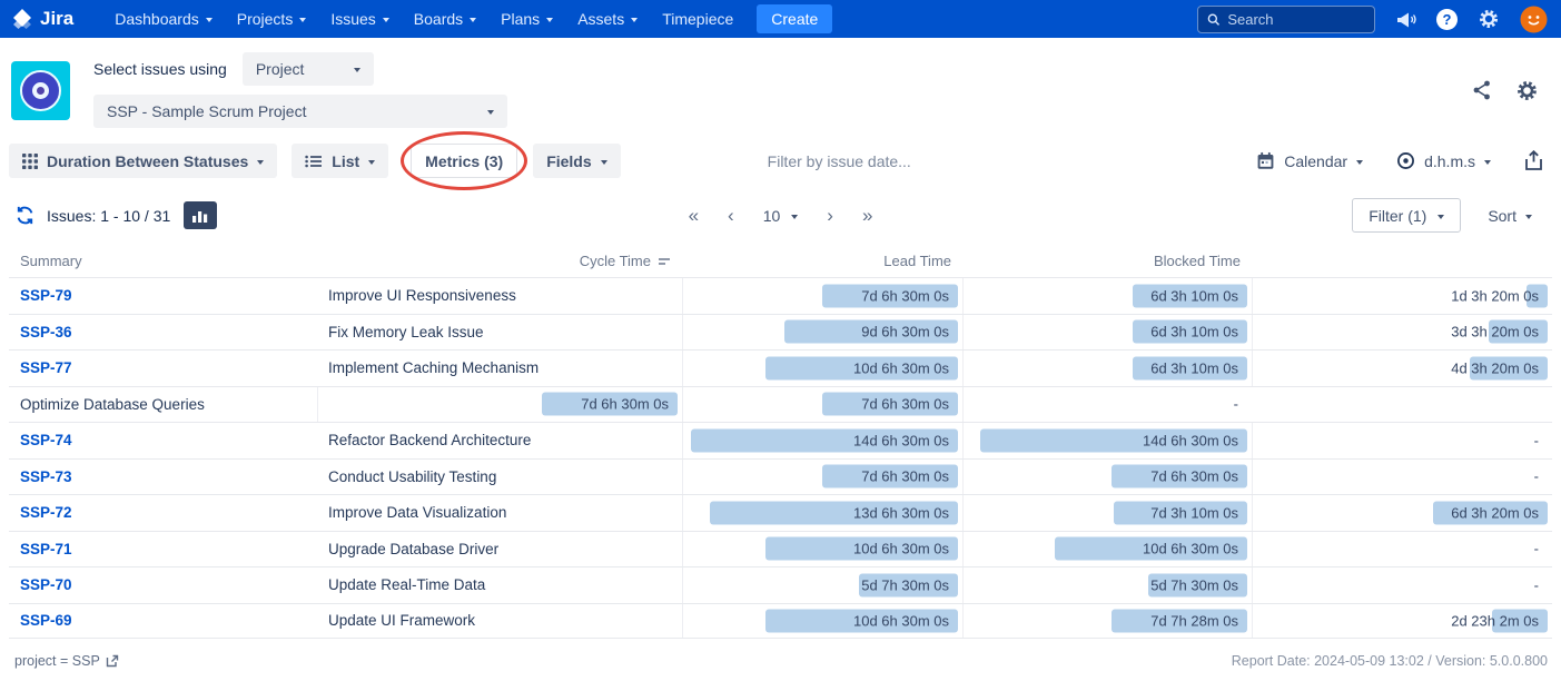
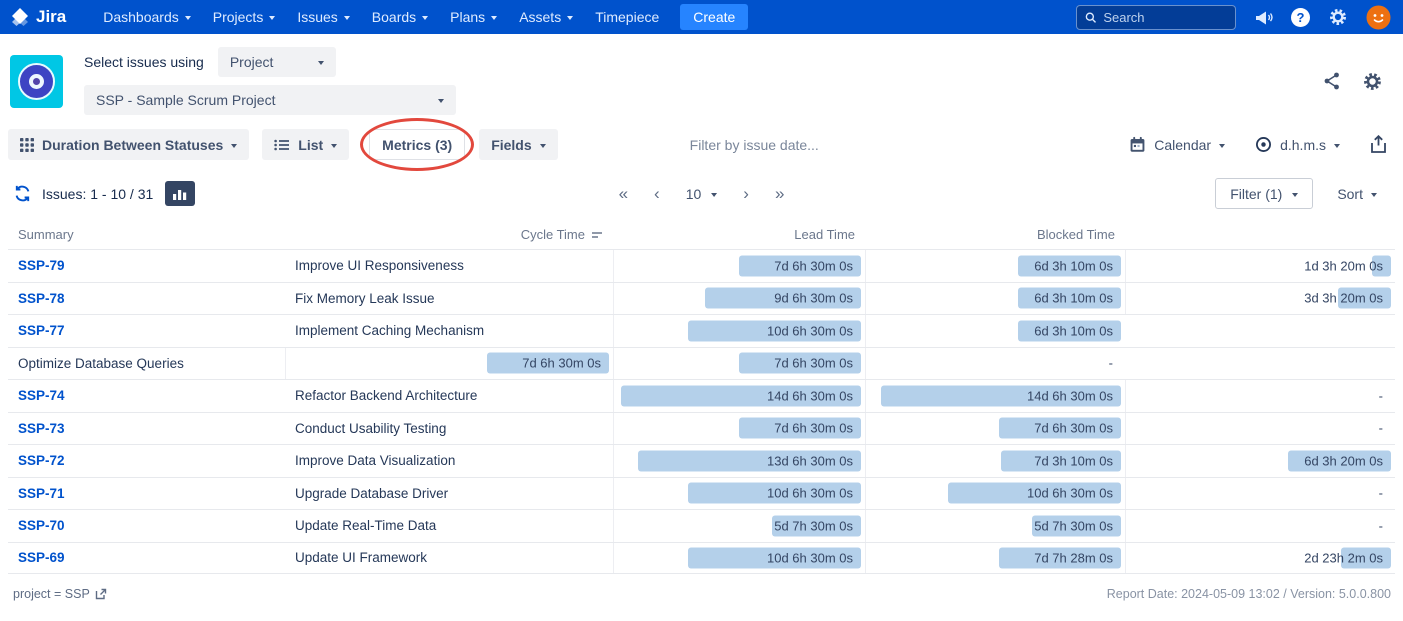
  Jira
  Dashboards
  Projects
  Issues
  Boards
  Plans
  Assets
  Timepiece
  Create
  Search
  ?
  Select issues using
  Project
  SSP - Sample Scrum Project
  Duration Between Statuses
  List
  Metrics (3)
  Fields
  Filter by issue date...
  Calendar
  d.h.m.s
  Issues: 1 - 10 / 31
  «
  ‹
  10
  ›
  »
  Filter (1)
  Sort
  Summary
  Cycle Time
  Lead Time
  Blocked Time
  SSP-79
  Improve UI Responsiveness
  7d 6h 30m 0s
  6d 3h 10m 0s
  1d 3h 20m 0s
- SSP-36
+ SSP-78
  Fix Memory Leak Issue
  9d 6h 30m 0s
  6d 3h 10m 0s
  3d 3h 20m 0s
  SSP-77
  Implement Caching Mechanism
  10d 6h 30m 0s
  6d 3h 10m 0s
- 4d 3h 20m 0s
  Optimize Database Queries
  7d 6h 30m 0s
  7d 6h 30m 0s
  -
  SSP-74
  Refactor Backend Architecture
  14d 6h 30m 0s
  14d 6h 30m 0s
  -
  SSP-73
  Conduct Usability Testing
  7d 6h 30m 0s
  7d 6h 30m 0s
  -
  SSP-72
  Improve Data Visualization
  13d 6h 30m 0s
  7d 3h 10m 0s
  6d 3h 20m 0s
  SSP-71
  Upgrade Database Driver
  10d 6h 30m 0s
  10d 6h 30m 0s
  -
  SSP-70
  Update Real-Time Data
  5d 7h 30m 0s
  5d 7h 30m 0s
  -
  SSP-69
  Update UI Framework
  10d 6h 30m 0s
  7d 7h 28m 0s
  2d 23h 2m 0s
  project = SSP
  Report Date: 2024-05-09 13:02 / Version: 5.0.0.800
